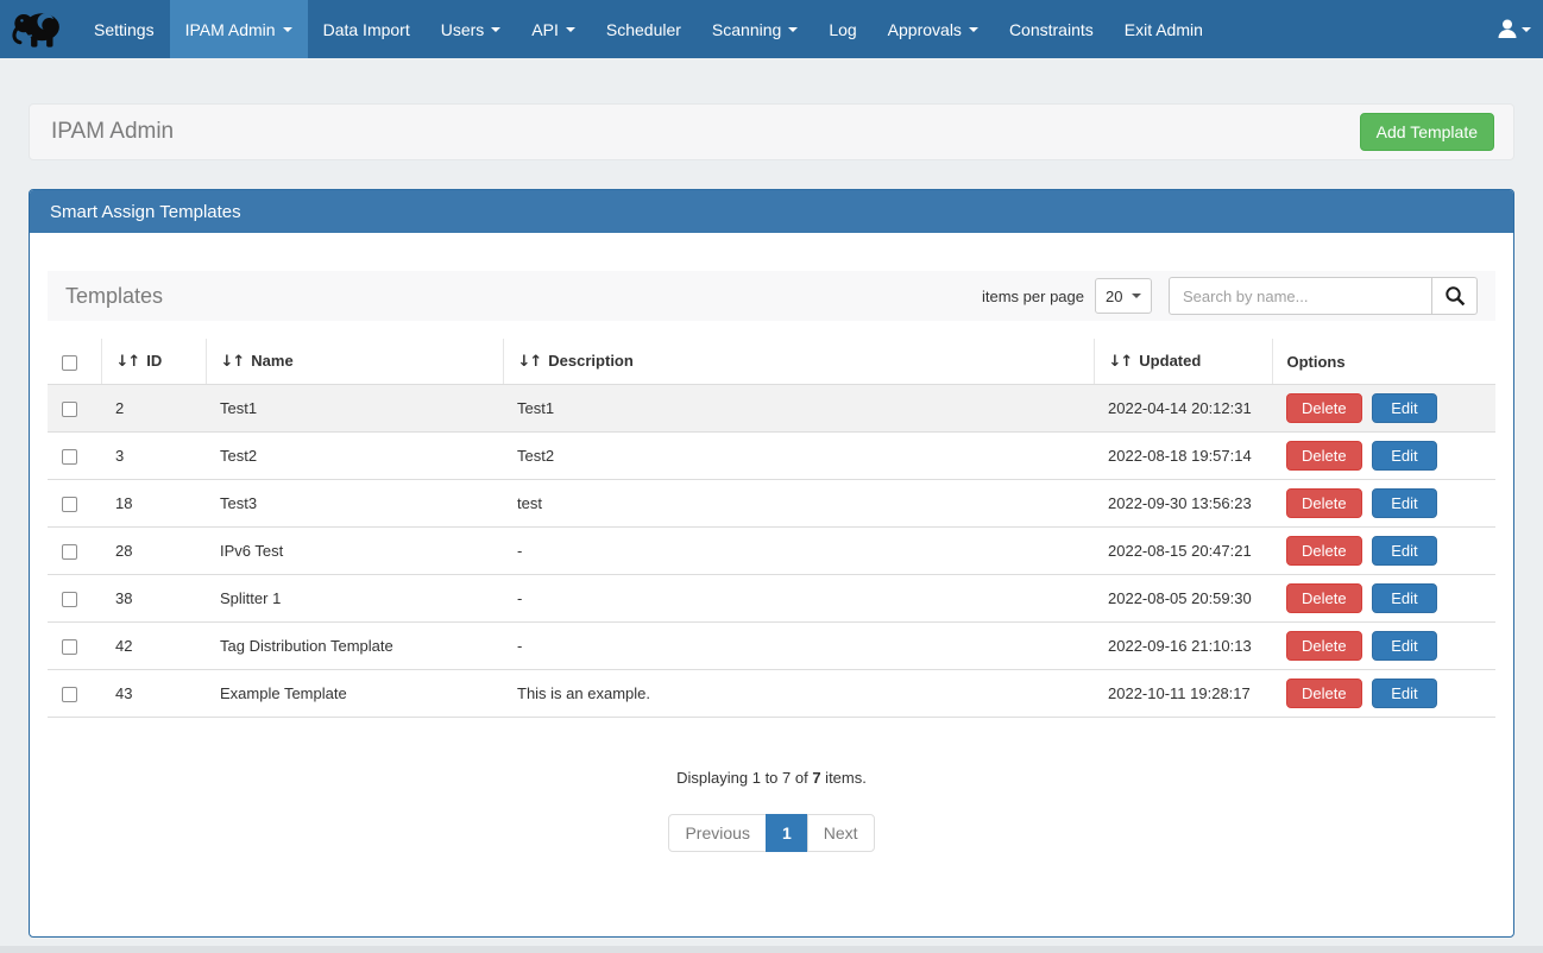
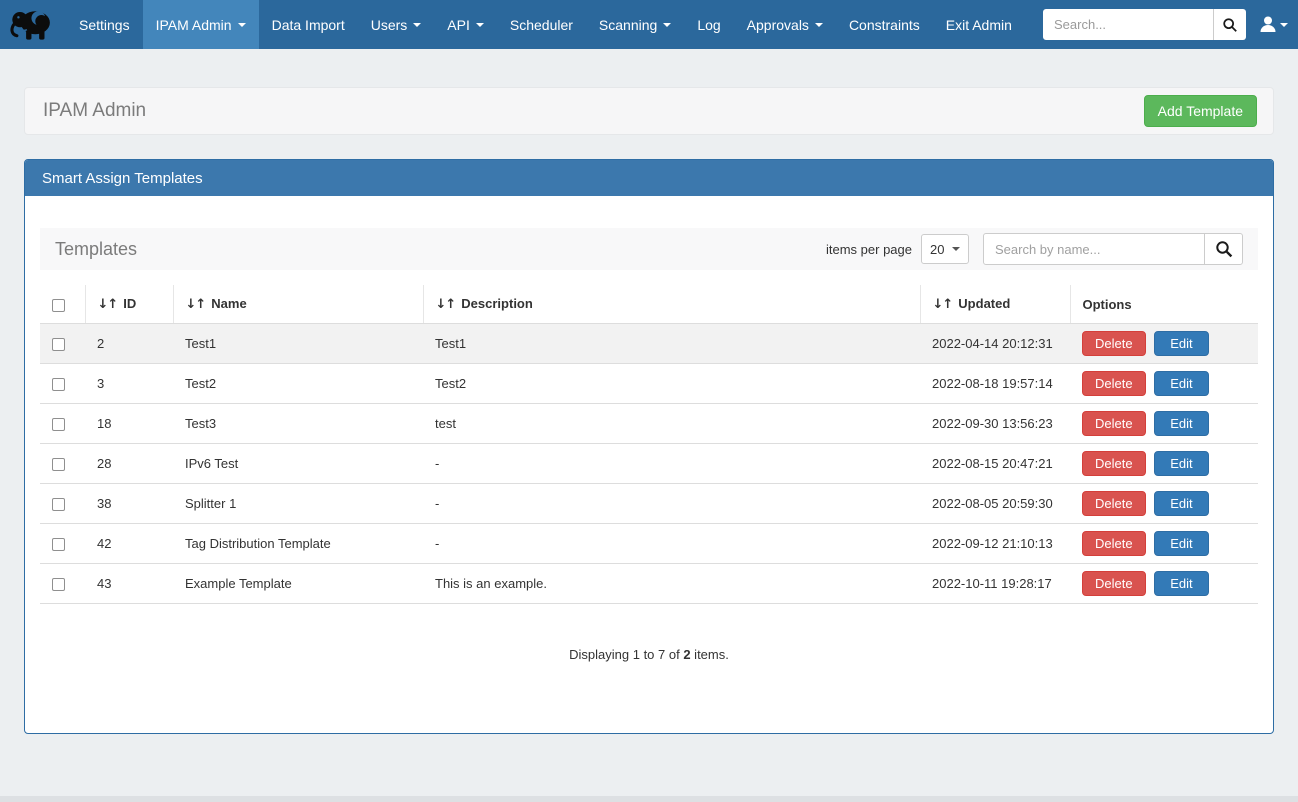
  Settings
  IPAM Admin
  Data Import
  Users
  API
  Scheduler
  Scanning
  Log
  Approvals
  Constraints
  Exit Admin
+ Search...
  IPAM Admin
  Add Template
  Smart Assign Templates
  Templates
  items per page
  20
  Search by name...
  	↓↑ ID	↓↑ Name	↓↑ Description	↓↑ Updated	Options
  	2	Test1	Test1	2022-04-14 20:12:31	Delete Edit
  	3	Test2	Test2	2022-08-18 19:57:14	Delete Edit
  	18	Test3	test	2022-09-30 13:56:23	Delete Edit
  	28	IPv6 Test	-	2022-08-15 20:47:21	Delete Edit
  	38	Splitter 1	-	2022-08-05 20:59:30	Delete Edit
- 	42	Tag Distribution Template	-	2022-09-16 21:10:13	Delete Edit
+ 	42	Tag Distribution Template	-	2022-09-12 21:10:13	Delete Edit
  	43	Example Template	This is an example.	2022-10-11 19:28:17	Delete Edit
- Displaying 1 to 7 of 7 items.
+ Displaying 1 to 7 of 2 items.
- Previous
- 1
- Next
